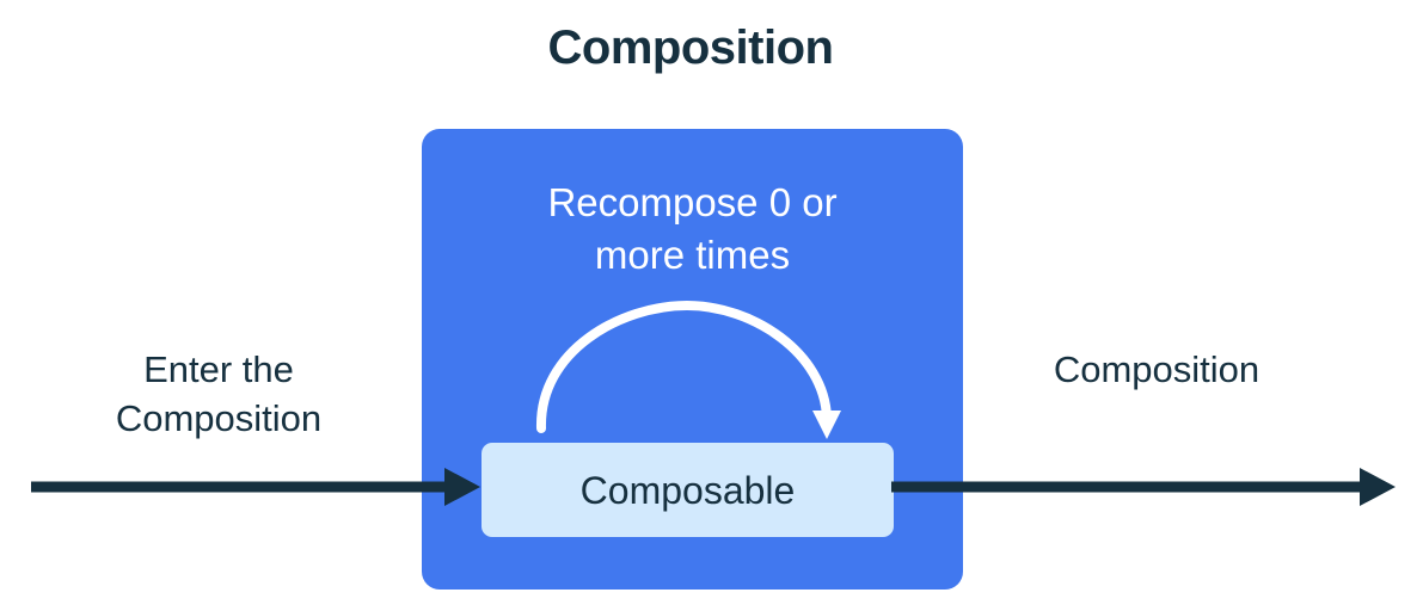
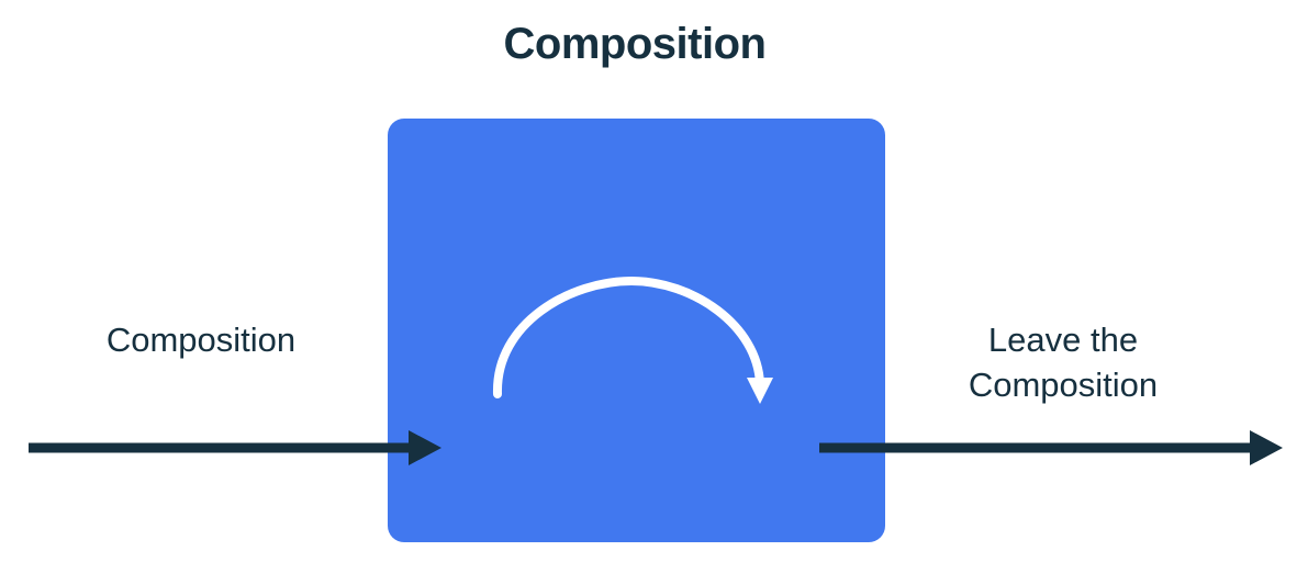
  Composition
- Recompose 0 or
- more times
- Composable
- Enter the
  Composition
+ Leave the
  Composition
